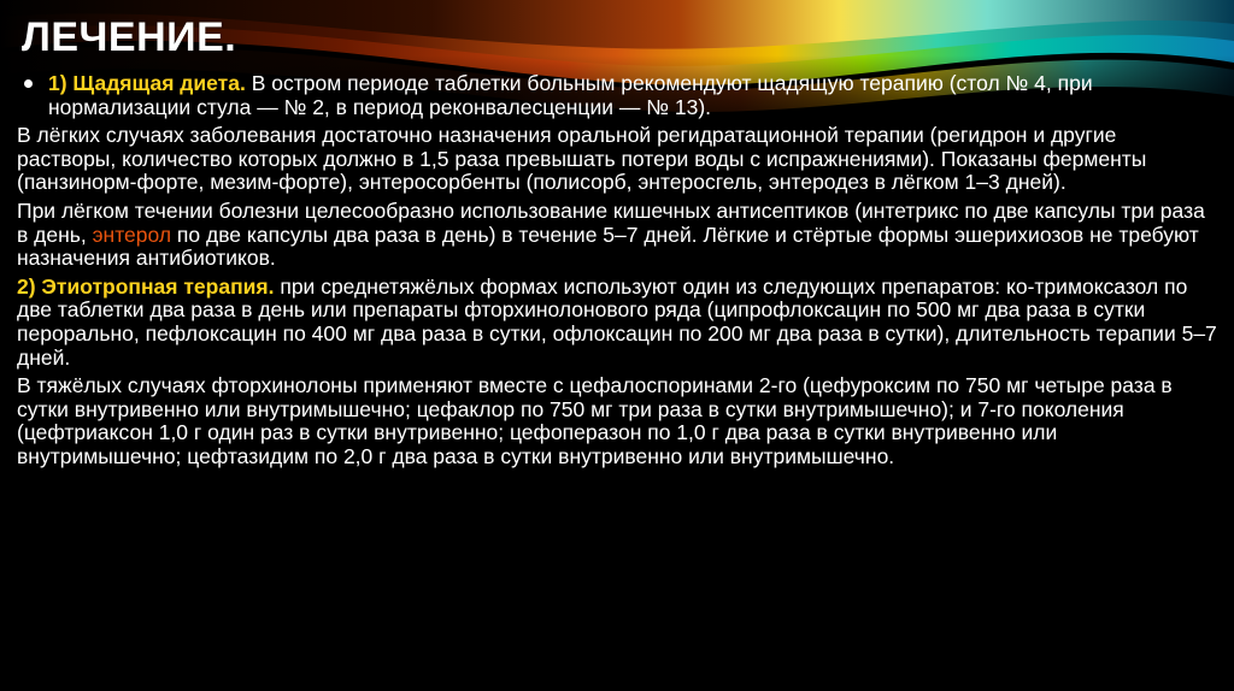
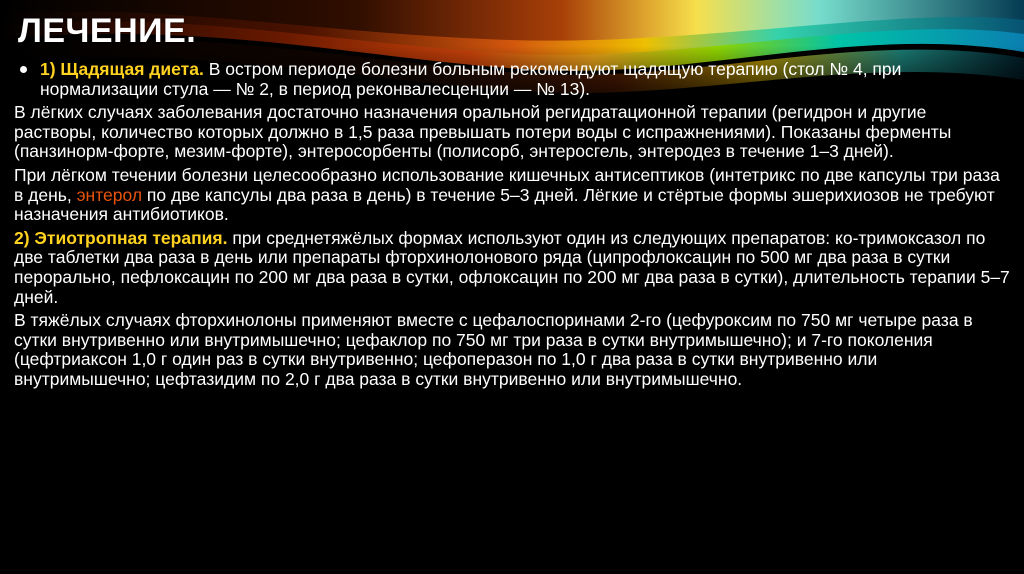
  ЛЕЧЕНИЕ.
- 1) Щадящая диета. В остром периоде таблетки больным рекомендуют щадящую терапию (стол № 4, при нормализации стула — № 2, в период реконвалесценции — № 13).
+ 1) Щадящая диета. В остром периоде болезни больным рекомендуют щадящую терапию (стол № 4, при нормализации стула — № 2, в период реконвалесценции — № 13).
- В лёгких случаях заболевания достаточно назначения оральной регидратационной терапии (регидрон и другие растворы, количество которых должно в 1,5 раза превышать потери воды с испражнениями). Показаны ферменты (панзинорм-форте, мезим-форте), энтеросорбенты (полисорб, энтеросгель, энтеродез в лёгком 1–3 дней).
+ В лёгких случаях заболевания достаточно назначения оральной регидратационной терапии (регидрон и другие растворы, количество которых должно в 1,5 раза превышать потери воды с испражнениями). Показаны ферменты (панзинорм-форте, мезим-форте), энтеросорбенты (полисорб, энтеросгель, энтеродез в течение 1–3 дней).
- При лёгком течении болезни целесообразно использование кишечных антисептиков (интетрикс по две капсулы три раза в день, энтерол по две капсулы два раза в день) в течение 5–7 дней. Лёгкие и стёртые формы эшерихиозов не требуют назначения антибиотиков.
+ При лёгком течении болезни целесообразно использование кишечных антисептиков (интетрикс по две капсулы три раза в день, энтерол по две капсулы два раза в день) в течение 5–3 дней. Лёгкие и стёртые формы эшерихиозов не требуют назначения антибиотиков.
- 2) Этиотропная терапия. при среднетяжёлых формах используют один из следующих препаратов: ко-тримоксазол по две таблетки два раза в день или препараты фторхинолонового ряда (ципрофлоксацин по 500 мг два раза в сутки перорально, пефлоксацин по 400 мг два раза в сутки, офлоксацин по 200 мг два раза в сутки), длительность терапии 5–7 дней.
+ 2) Этиотропная терапия. при среднетяжёлых формах используют один из следующих препаратов: ко-тримоксазол по две таблетки два раза в день или препараты фторхинолонового ряда (ципрофлоксацин по 500 мг два раза в сутки перорально, пефлоксацин по 200 мг два раза в сутки, офлоксацин по 200 мг два раза в сутки), длительность терапии 5–7 дней.
  В тяжёлых случаях фторхинолоны применяют вместе с цефалоспоринами 2-го (цефуроксим по 750 мг четыре раза в сутки внутривенно или внутримышечно; цефаклор по 750 мг три раза в сутки внутримышечно); и 7-го поколения (цефтриаксон 1,0 г один раз в сутки внутривенно; цефоперазон по 1,0 г два раза в сутки внутривенно или внутримышечно; цефтазидим по 2,0 г два раза в сутки внутривенно или внутримышечно.
